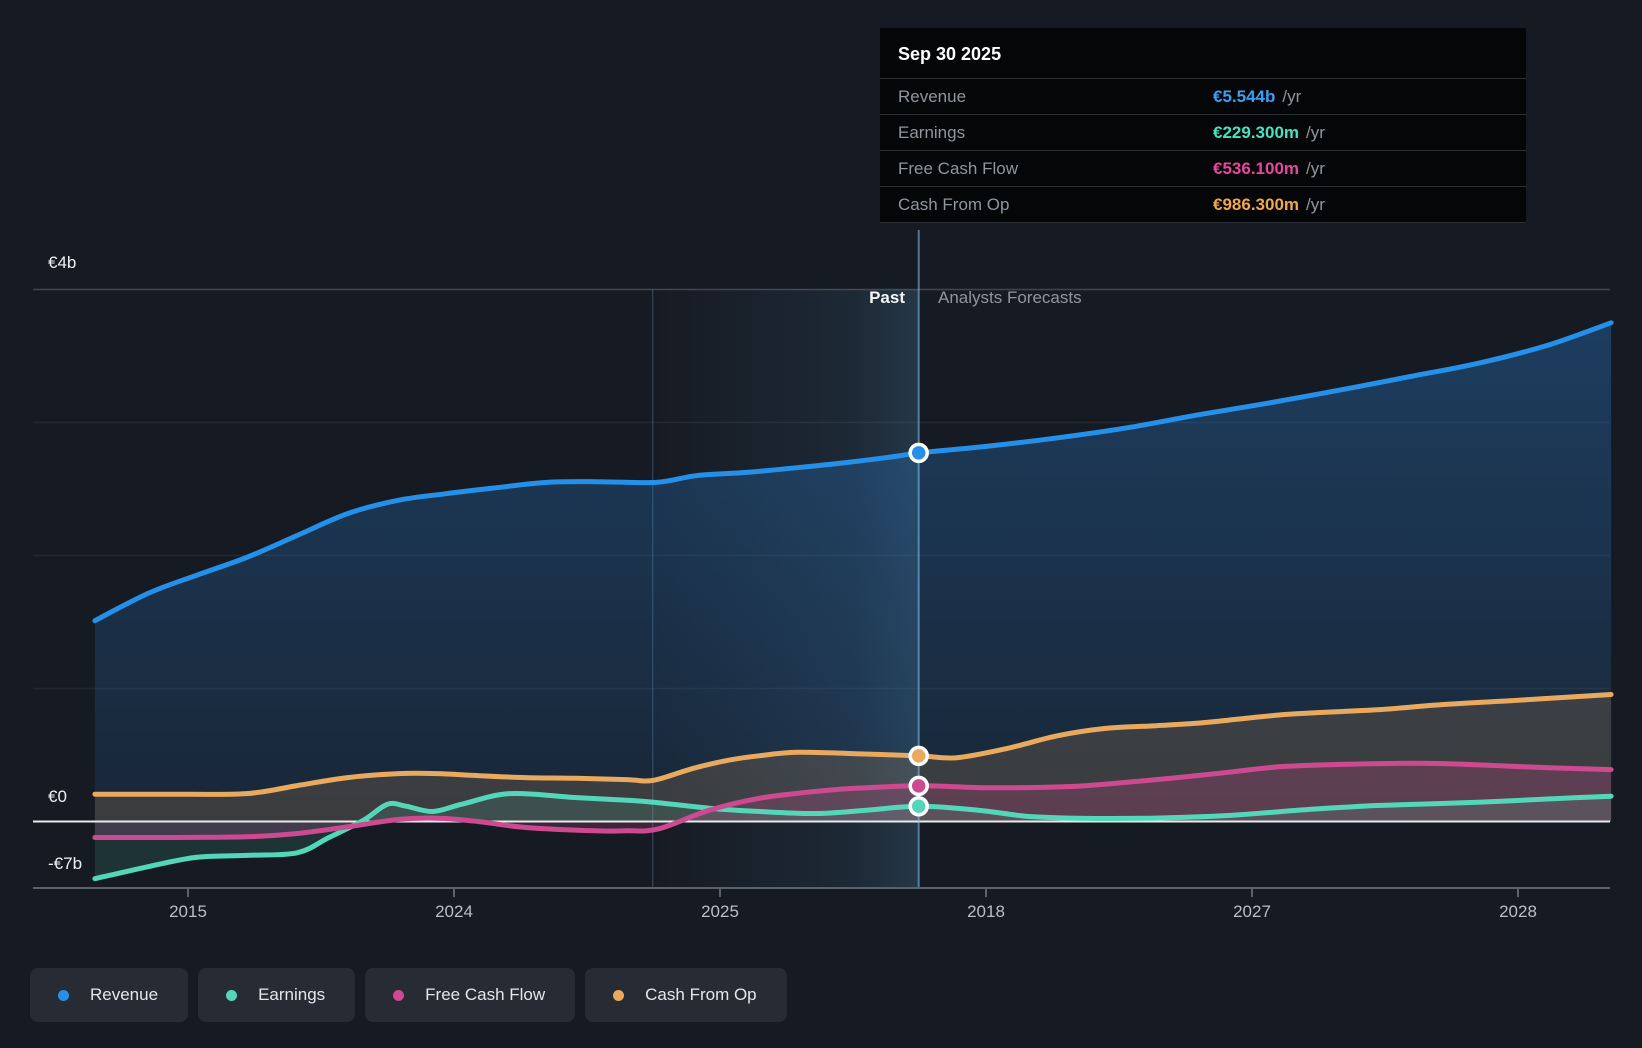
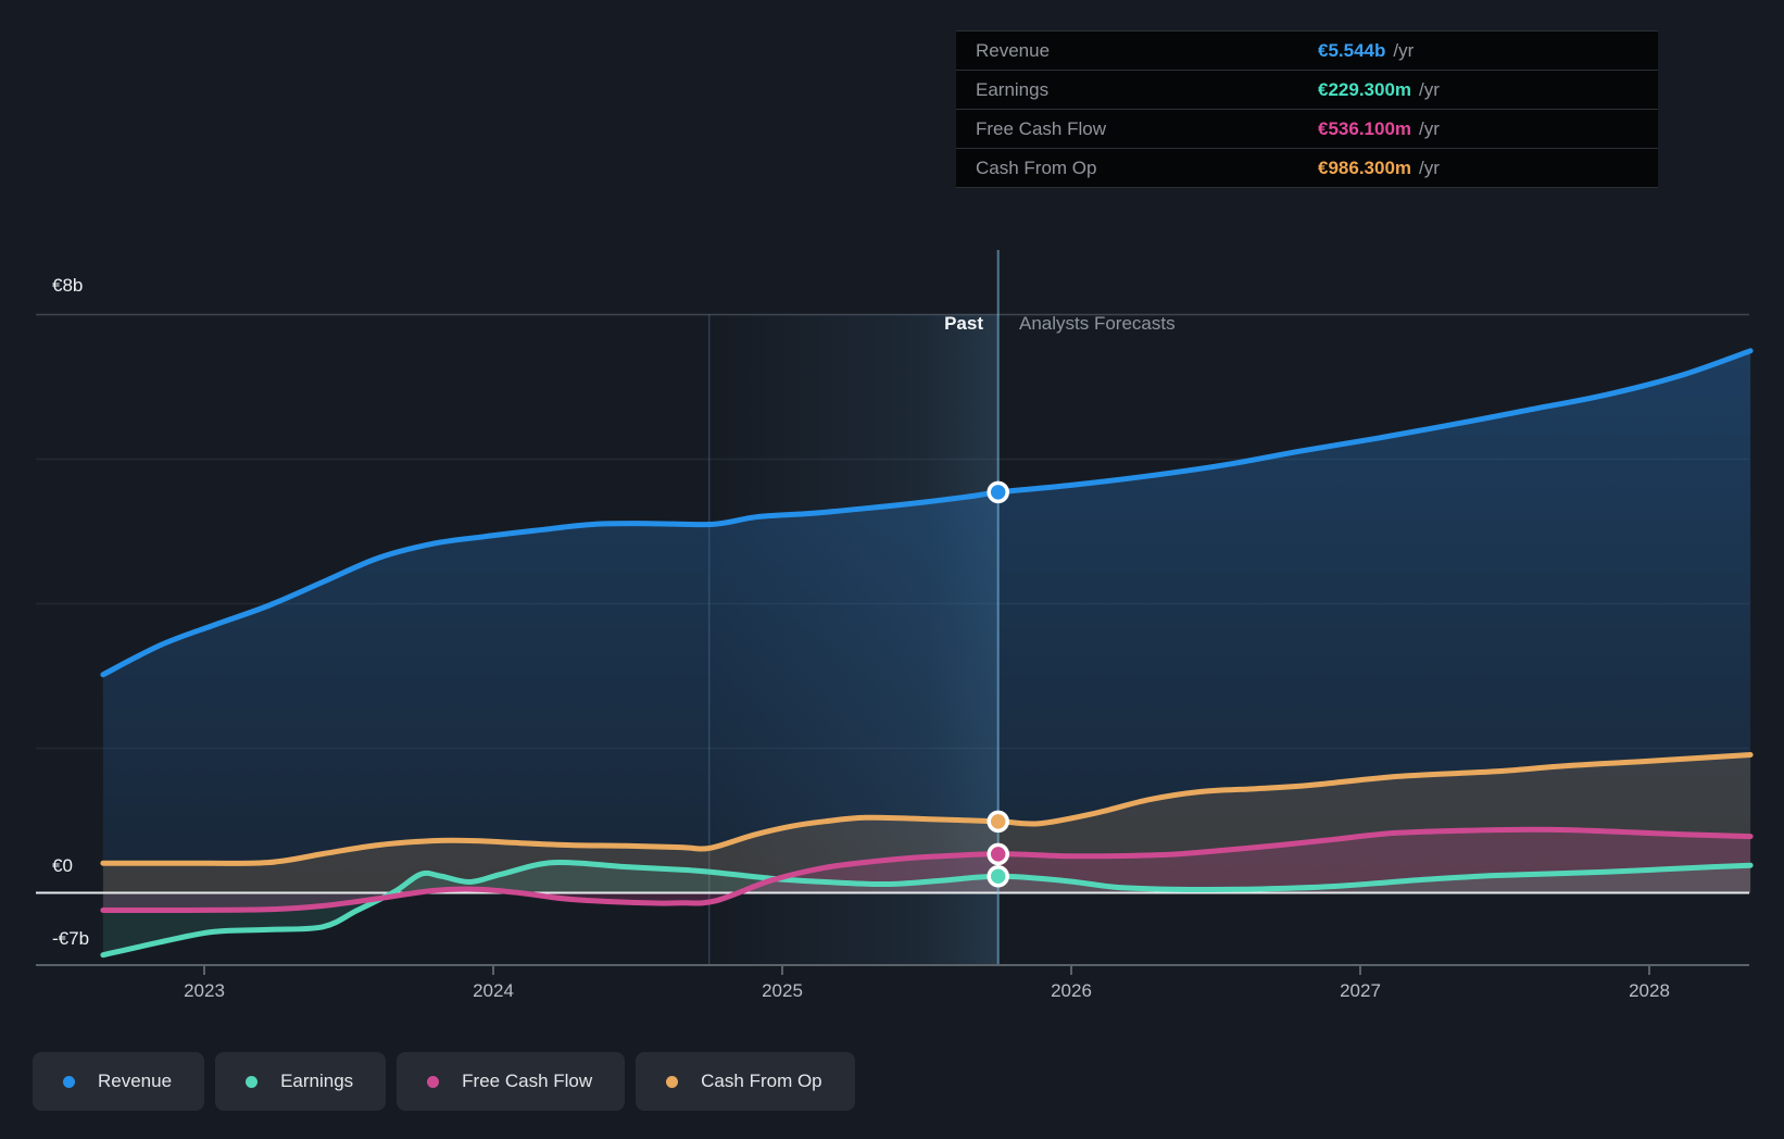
- €4b
+ €8b
  €0
  -€7b
- 2015
+ 2023
  2024
  2025
- 2018
+ 2026
  2027
  2028
  Past
  Analysts Forecasts
- Sep 30 2025
  Revenue
  €5.544b
  /yr
  Earnings
  €229.300m
  /yr
  Free Cash Flow
  €536.100m
  /yr
  Cash From Op
  €986.300m
  /yr
  Revenue
  Earnings
  Free Cash Flow
  Cash From Op
